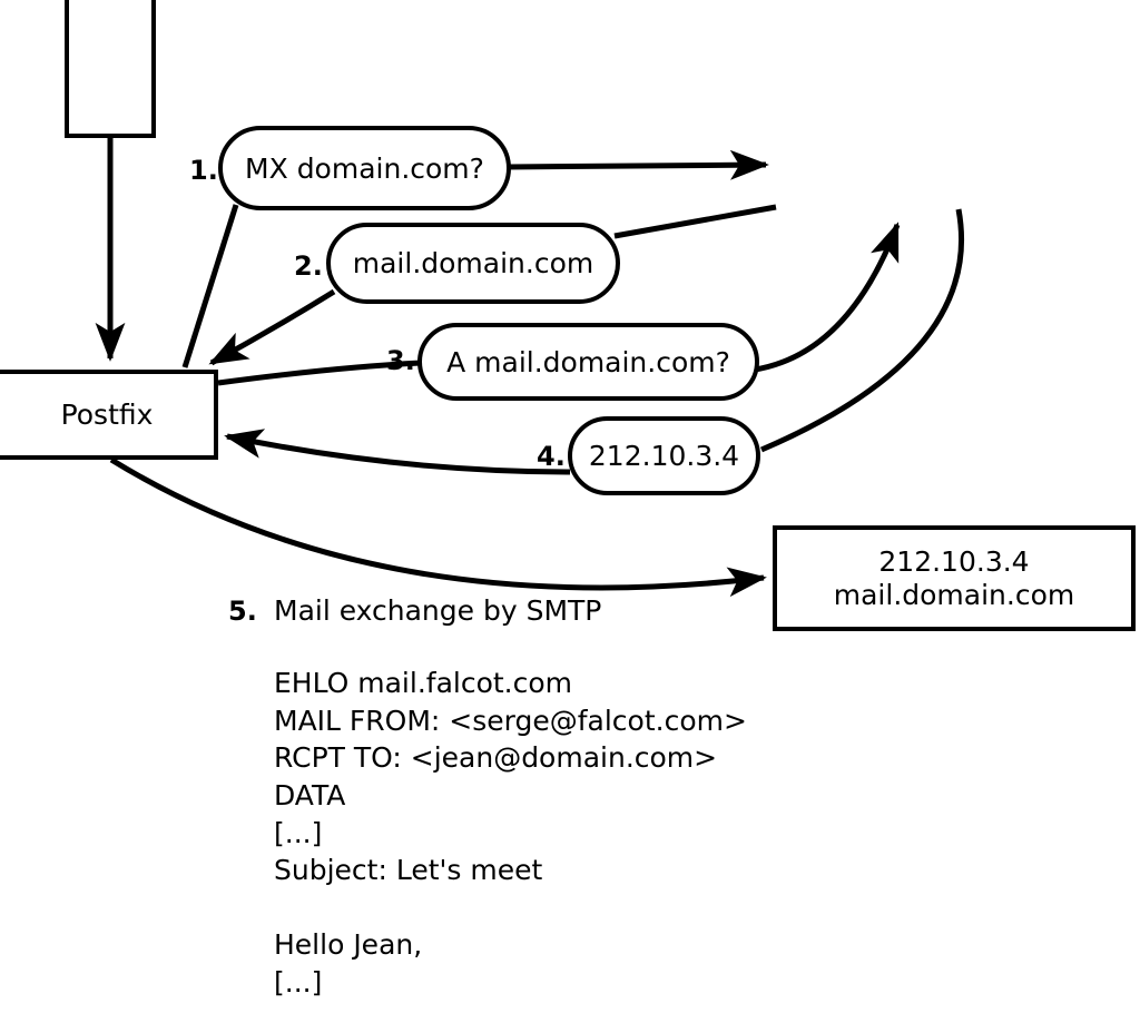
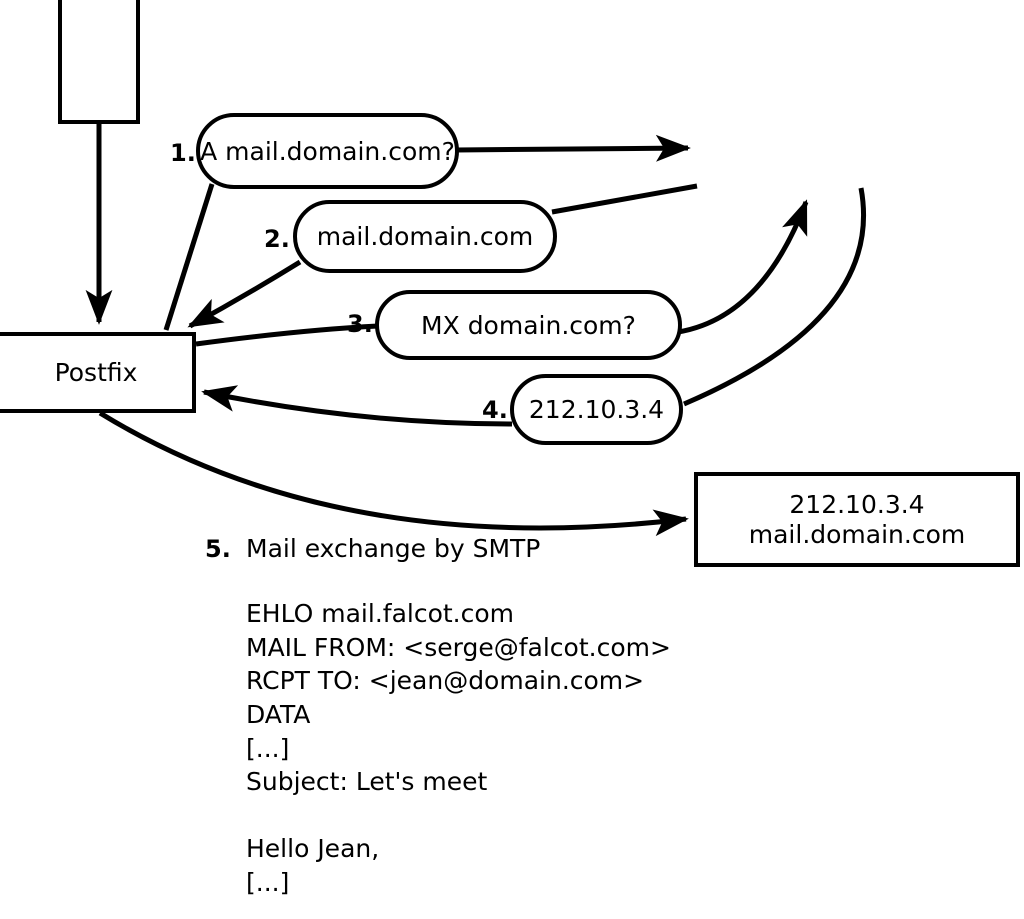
  Postfix
  212.10.3.4
  mail.domain.com
- MX domain.com?
+ A mail.domain.com?
  mail.domain.com
- A mail.domain.com?
+ MX domain.com?
  212.10.3.4
  1.
  2.
  3.
  4.
  5.
  Mail exchange by SMTP
  EHLO mail.falcot.com
  MAIL FROM: <serge@falcot.com>
  RCPT TO: <jean@domain.com>
  DATA
  [...]
  Subject: Let's meet
  Hello Jean,
  [...]
